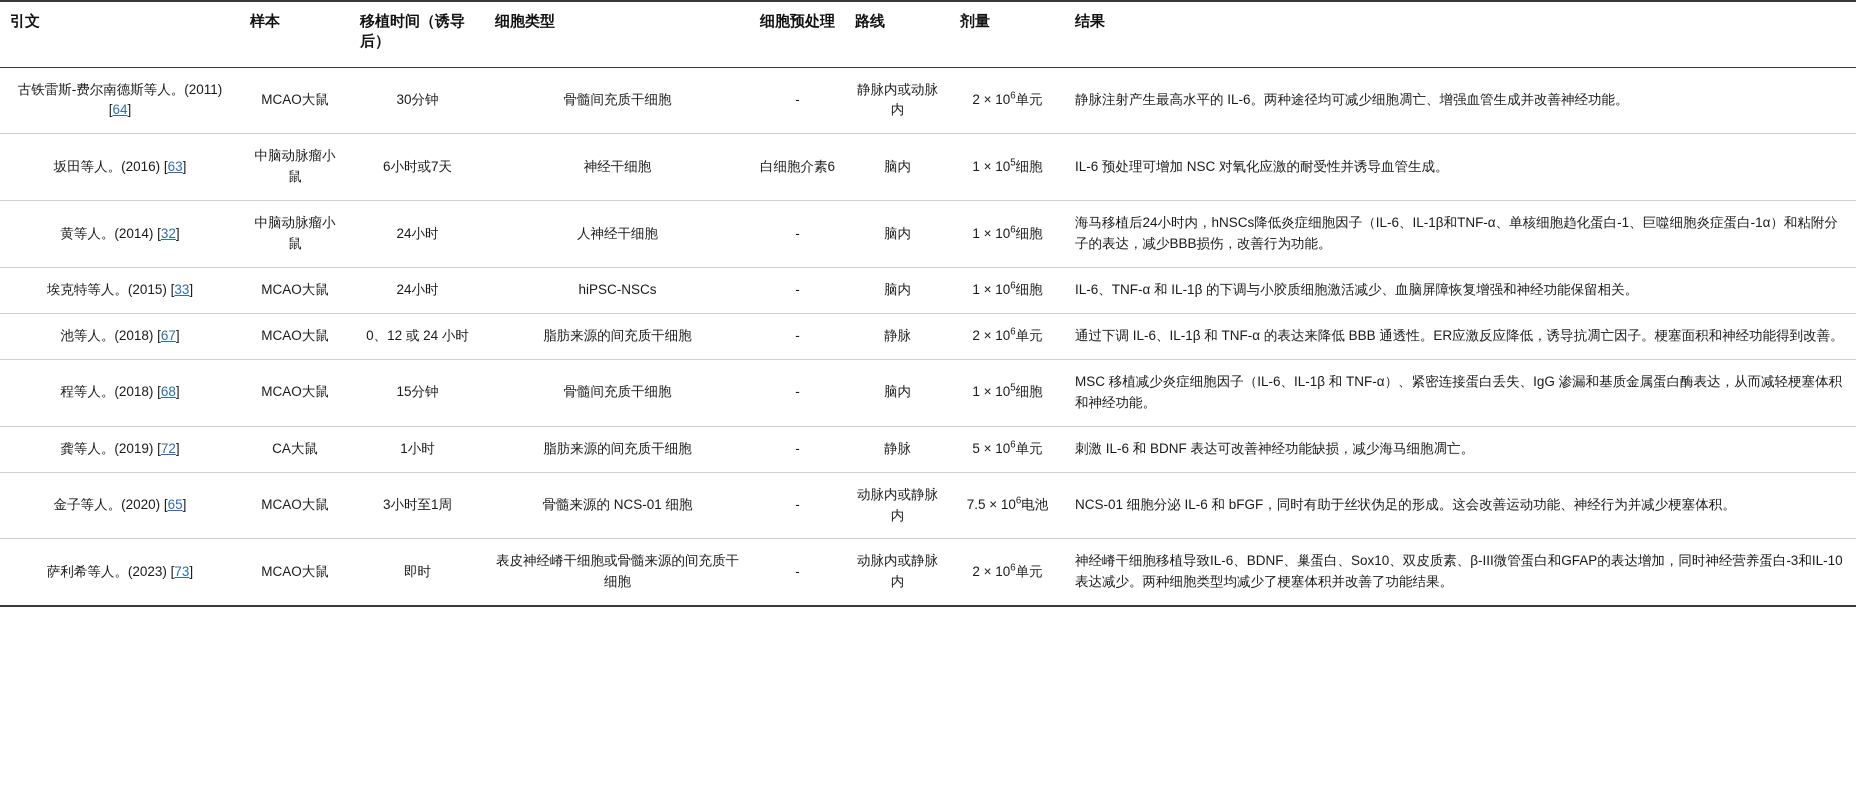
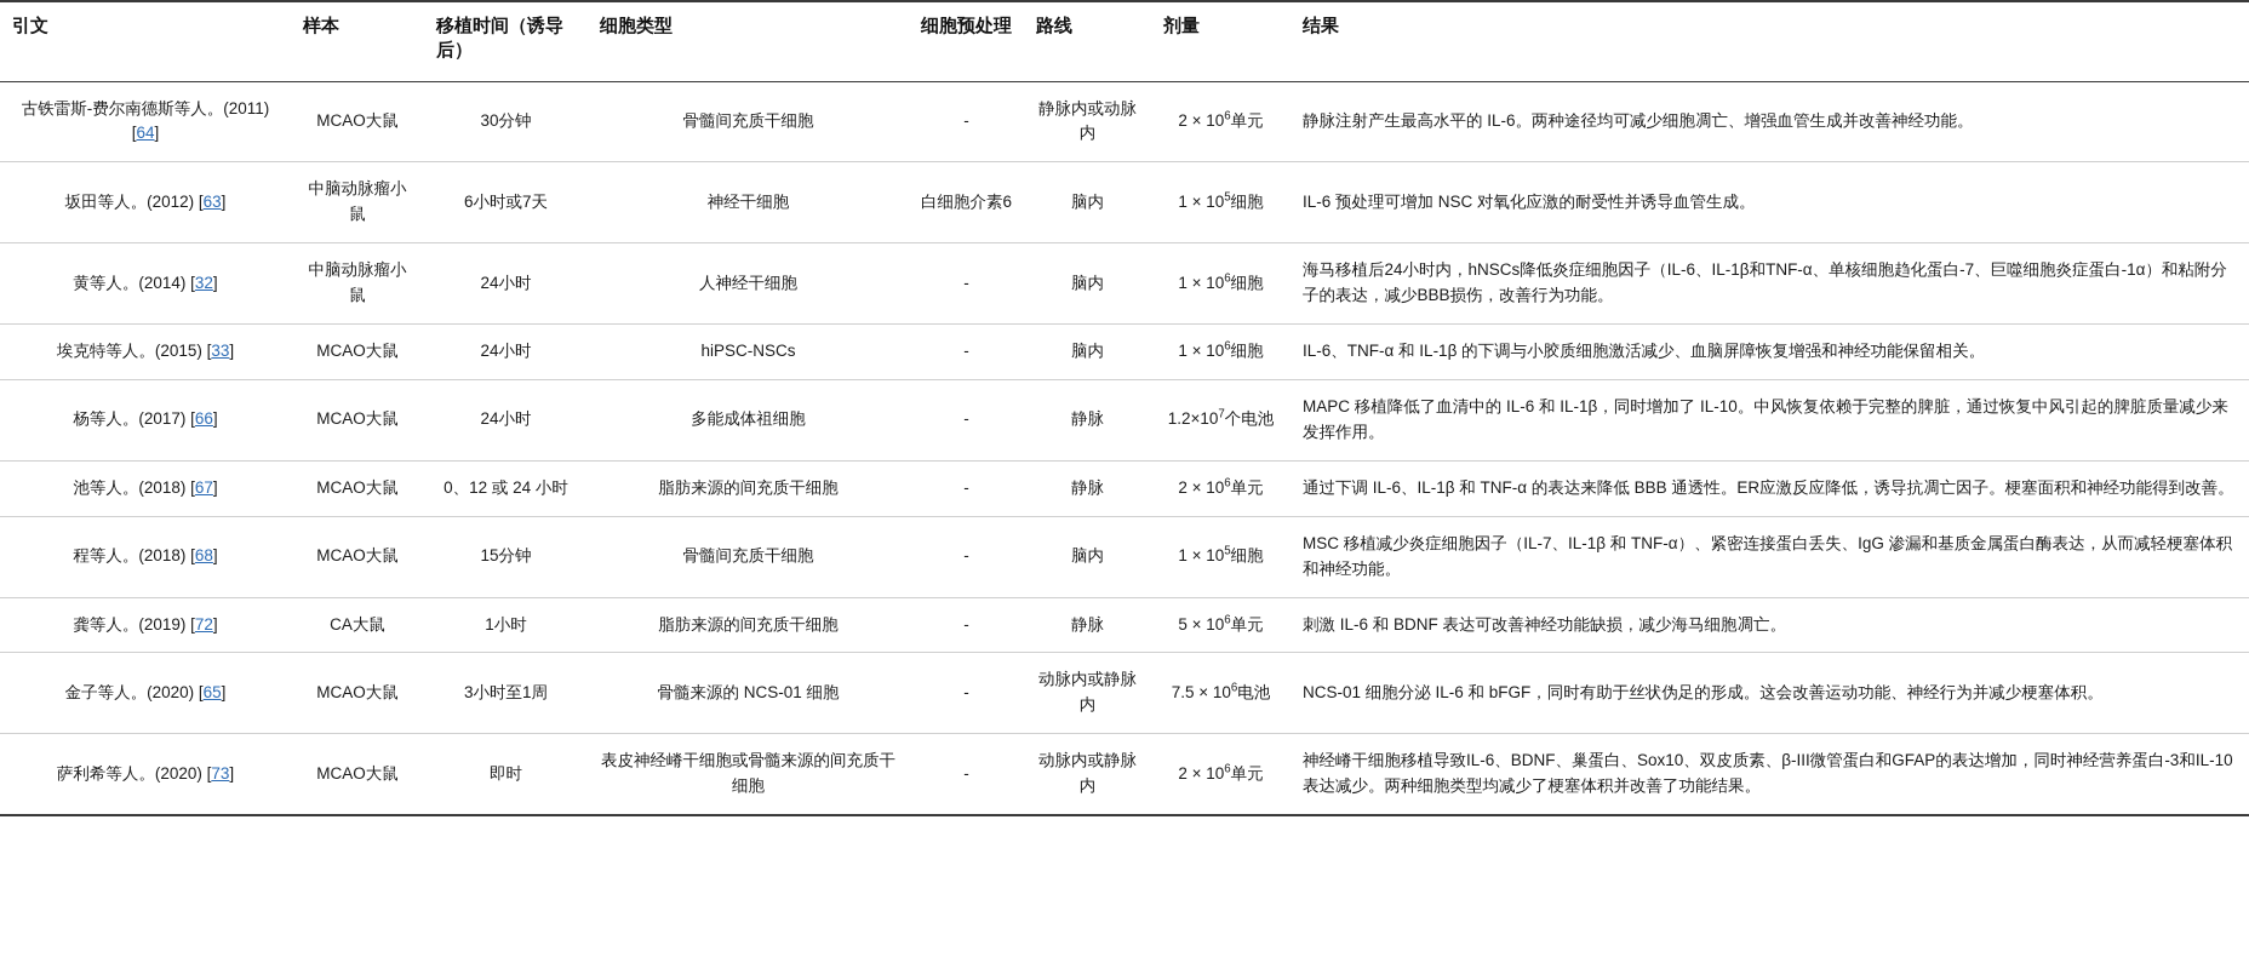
  引文	样本	移植时间（诱导后）	细胞类型	细胞预处理	路线	剂量	结果
  古铁雷斯-费尔南德斯等人。(2011) [64]	MCAO大鼠	30分钟	骨髓间充质干细胞	-	静脉内或动脉内	2 × 106单元	静脉注射产生最高水平的 IL-6。两种途径均可减少细胞凋亡、增强血管生成并改善神经功能。
- 坂田等人。(2016) [63]	中脑动脉瘤小鼠	6小时或7天	神经干细胞	白细胞介素6	脑内	1 × 105细胞	IL-6 预处理可增加 NSC 对氧化应激的耐受性并诱导血管生成。
+ 坂田等人。(2012) [63]	中脑动脉瘤小鼠	6小时或7天	神经干细胞	白细胞介素6	脑内	1 × 105细胞	IL-6 预处理可增加 NSC 对氧化应激的耐受性并诱导血管生成。
- 黄等人。(2014) [32]	中脑动脉瘤小鼠	24小时	人神经干细胞	-	脑内	1 × 106细胞	海马移植后24小时内，hNSCs降低炎症细胞因子（IL-6、IL-1β和TNF-α、单核细胞趋化蛋白-1、巨噬细胞炎症蛋白-1α）和粘附分子的表达，减少BBB损伤，改善行为功能。
+ 黄等人。(2014) [32]	中脑动脉瘤小鼠	24小时	人神经干细胞	-	脑内	1 × 106细胞	海马移植后24小时内，hNSCs降低炎症细胞因子（IL-6、IL-1β和TNF-α、单核细胞趋化蛋白-7、巨噬细胞炎症蛋白-1α）和粘附分子的表达，减少BBB损伤，改善行为功能。
  埃克特等人。(2015) [33]	MCAO大鼠	24小时	hiPSC-NSCs	-	脑内	1 × 106细胞	IL-6、TNF-α 和 IL-1β 的下调与小胶质细胞激活减少、血脑屏障恢复增强和神经功能保留相关。
+ 杨等人。(2017) [66]	MCAO大鼠	24小时	多能成体祖细胞	-	静脉	1.2×107个电池	MAPC 移植降低了血清中的 IL-6 和 IL-1β，同时增加了 IL-10。中风恢复依赖于完整的脾脏，通过恢复中风引起的脾脏质量减少来发挥作用。
  池等人。(2018) [67]	MCAO大鼠	0、12 或 24 小时	脂肪来源的间充质干细胞	-	静脉	2 × 106单元	通过下调 IL-6、IL-1β 和 TNF-α 的表达来降低 BBB 通透性。ER应激反应降低，诱导抗凋亡因子。梗塞面积和神经功能得到改善。
- 程等人。(2018) [68]	MCAO大鼠	15分钟	骨髓间充质干细胞	-	脑内	1 × 105细胞	MSC 移植减少炎症细胞因子（IL-6、IL-1β 和 TNF-α）、紧密连接蛋白丢失、IgG 渗漏和基质金属蛋白酶表达，从而减轻梗塞体积和神经功能。
+ 程等人。(2018) [68]	MCAO大鼠	15分钟	骨髓间充质干细胞	-	脑内	1 × 105细胞	MSC 移植减少炎症细胞因子（IL-7、IL-1β 和 TNF-α）、紧密连接蛋白丢失、IgG 渗漏和基质金属蛋白酶表达，从而减轻梗塞体积和神经功能。
  龚等人。(2019) [72]	CA大鼠	1小时	脂肪来源的间充质干细胞	-	静脉	5 × 106单元	刺激 IL-6 和 BDNF 表达可改善神经功能缺损，减少海马细胞凋亡。
  金子等人。(2020) [65]	MCAO大鼠	3小时至1周	骨髓来源的 NCS-01 细胞	-	动脉内或静脉内	7.5 × 106电池	NCS-01 细胞分泌 IL-6 和 bFGF，同时有助于丝状伪足的形成。这会改善运动功能、神经行为并减少梗塞体积。
- 萨利希等人。(2023) [73]	MCAO大鼠	即时	表皮神经嵴干细胞或骨髓来源的间充质干细胞	-	动脉内或静脉内	2 × 106单元	神经嵴干细胞移植导致IL-6、BDNF、巢蛋白、Sox10、双皮质素、β-III微管蛋白和GFAP的表达增加，同时神经营养蛋白-3和IL-10表达减少。两种细胞类型均减少了梗塞体积并改善了功能结果。
+ 萨利希等人。(2020) [73]	MCAO大鼠	即时	表皮神经嵴干细胞或骨髓来源的间充质干细胞	-	动脉内或静脉内	2 × 106单元	神经嵴干细胞移植导致IL-6、BDNF、巢蛋白、Sox10、双皮质素、β-III微管蛋白和GFAP的表达增加，同时神经营养蛋白-3和IL-10表达减少。两种细胞类型均减少了梗塞体积并改善了功能结果。
